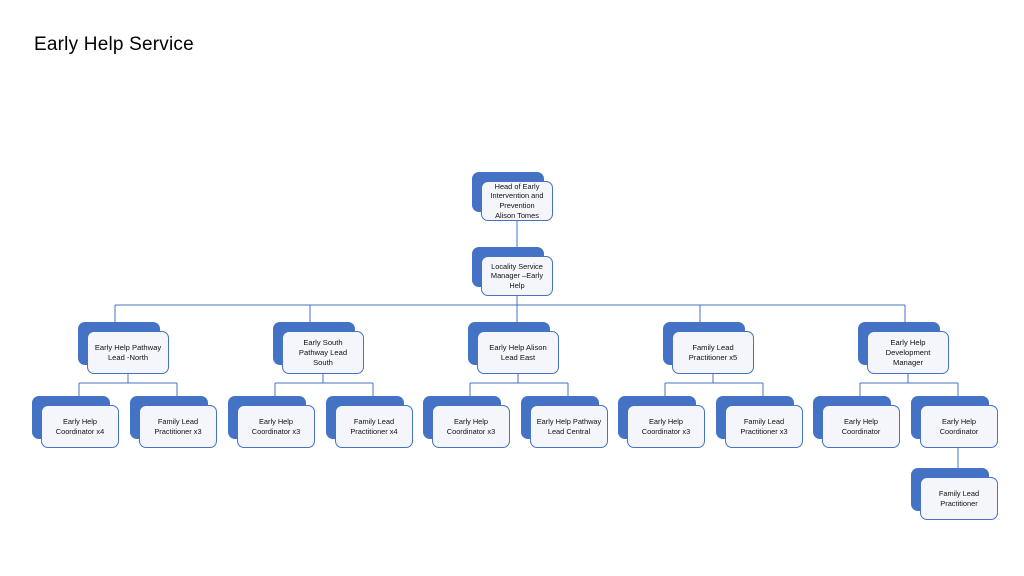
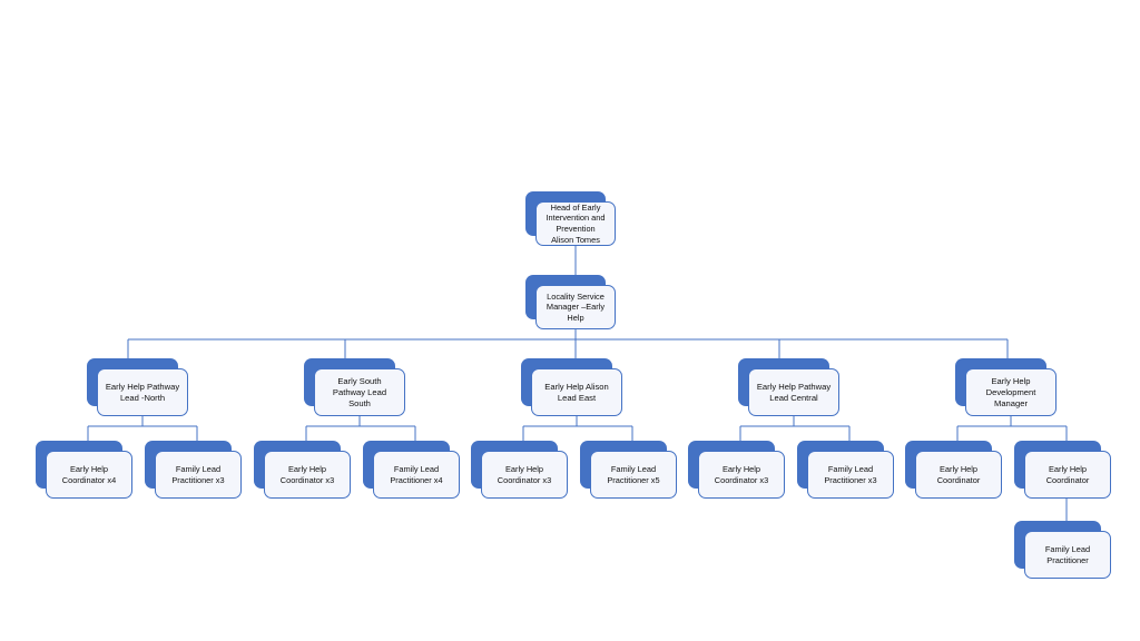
- Early Help Service
  Head of Early Intervention and Prevention
  Alison Tomes
  Locality Service Manager –Early Help
  Early Help Pathway Lead -North
  Early South Pathway Lead South
  Early Help Alison Lead East
- Family Lead Practitioner x5
+ Early Help Pathway Lead Central
  Early Help Development Manager
  Early Help Coordinator x4
  Family Lead Practitioner x3
  Early Help Coordinator x3
  Family Lead Practitioner x4
  Early Help Coordinator x3
- Early Help Pathway Lead Central
+ Family Lead Practitioner x5
  Early Help Coordinator x3
  Family Lead Practitioner x3
  Early Help Coordinator
  Early Help Coordinator
  Family Lead Practitioner
